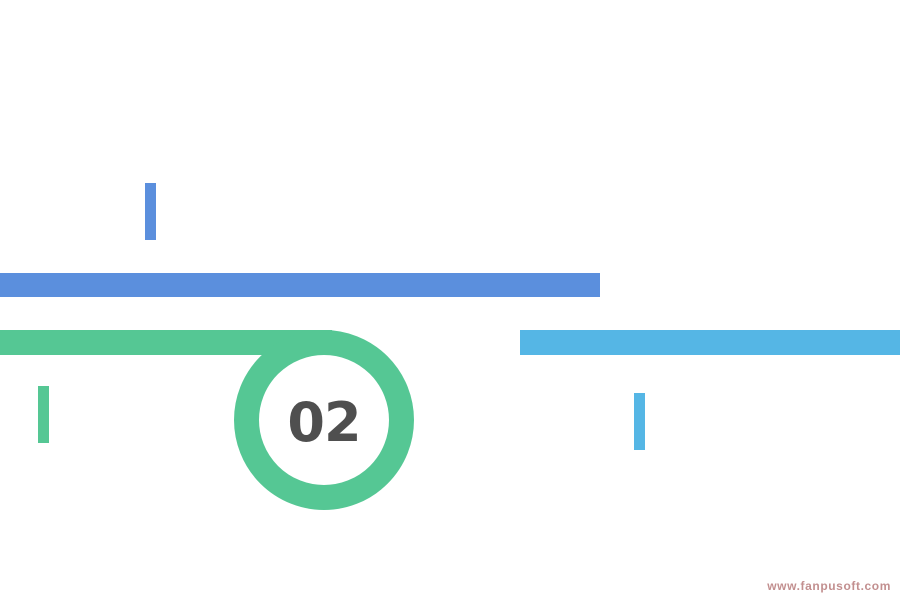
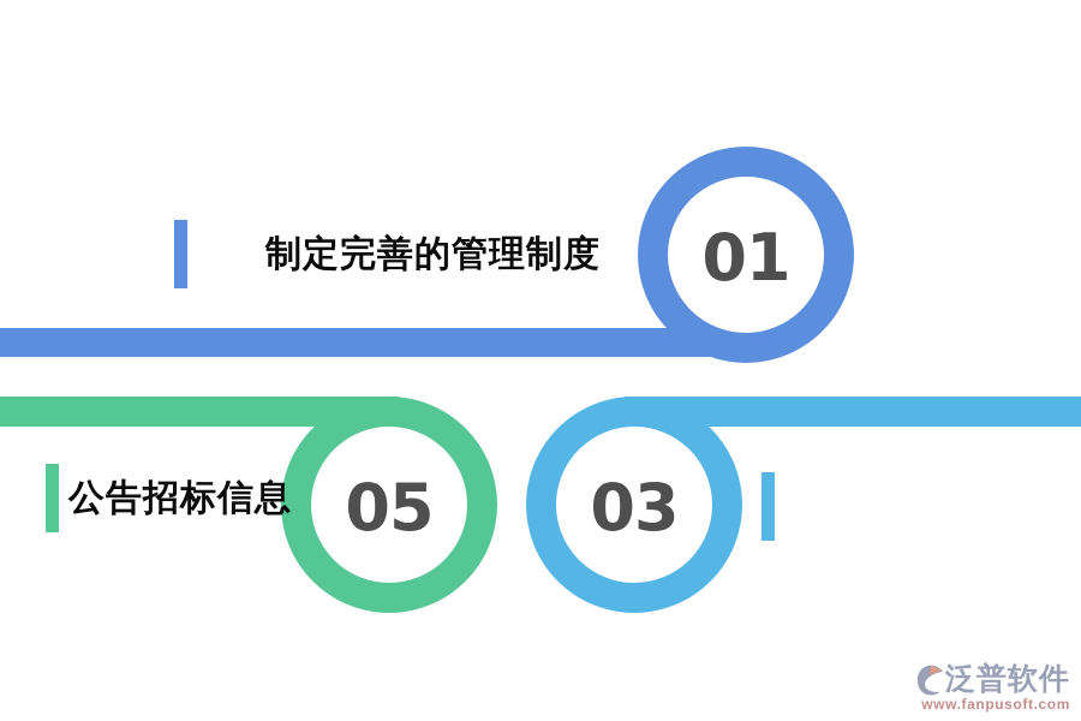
+ 01
+ 制定完善的管理制度
- 02
+ 05
+ 公告招标信息
+ 03
+ 泛普软件
  www.fanpusoft.com
